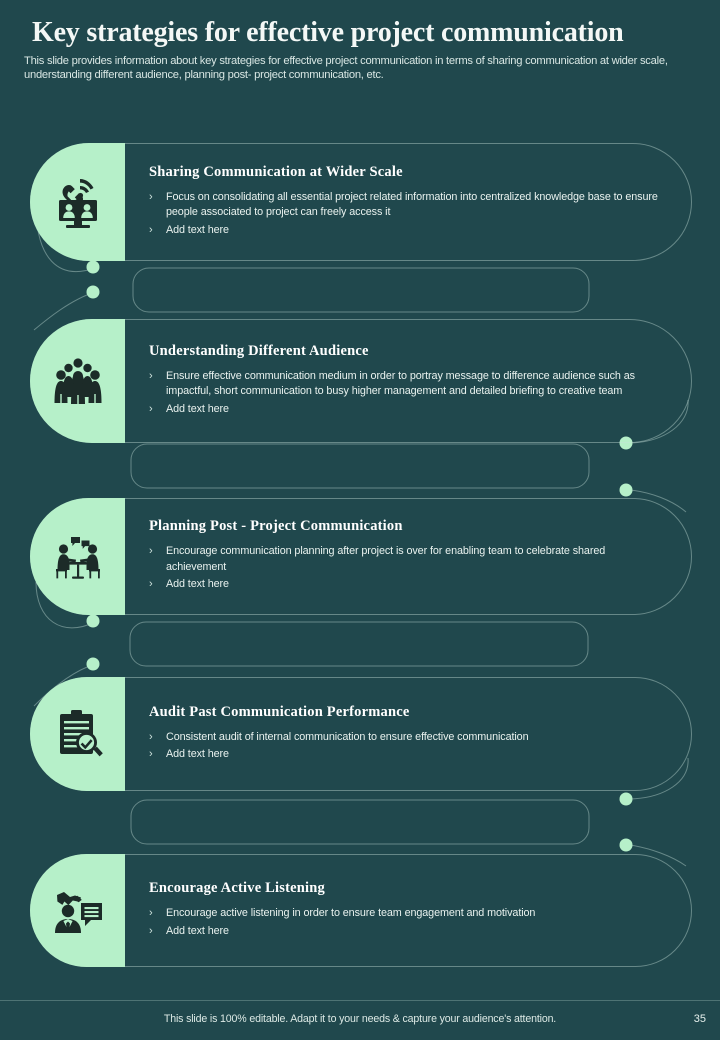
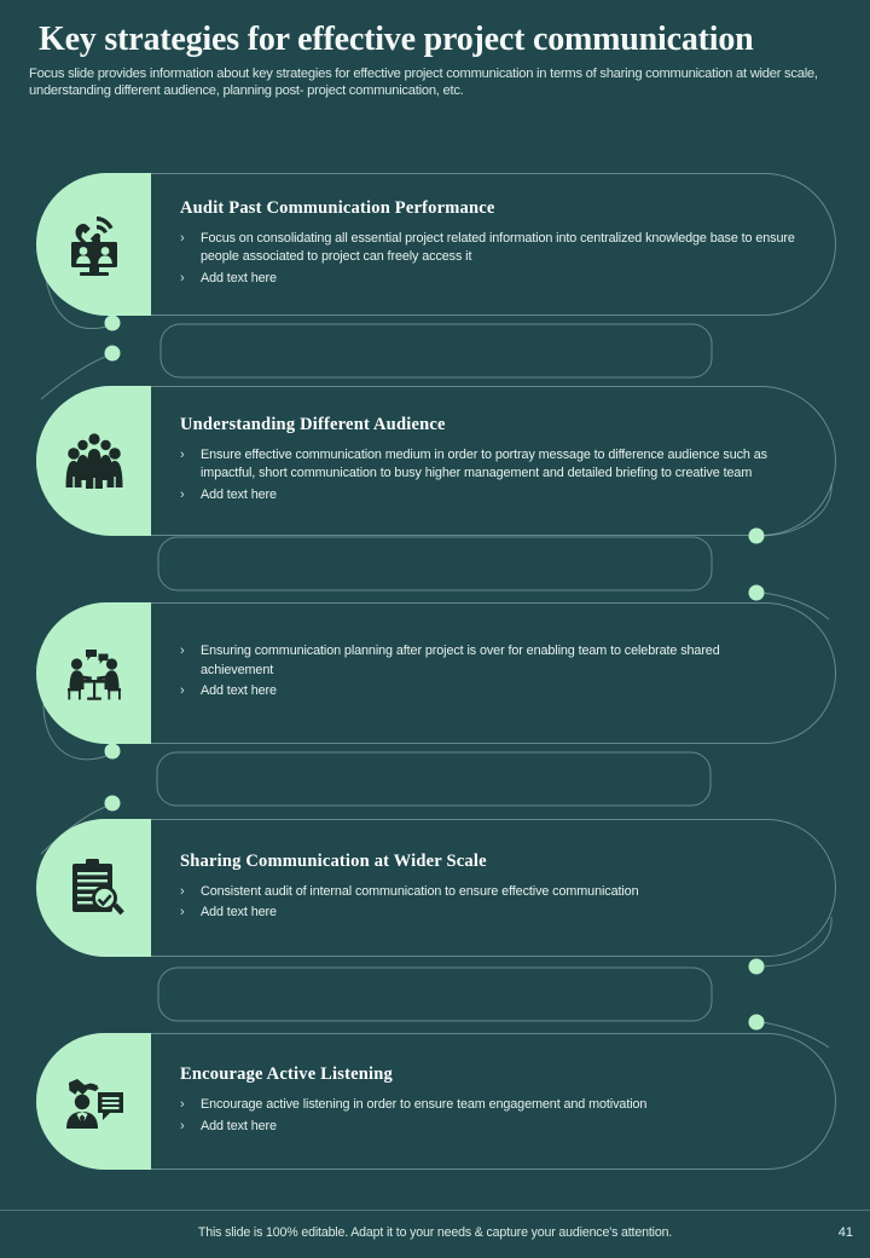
  Key strategies for effective project communication
- This slide provides information about key strategies for effective project communication in terms of sharing communication at wider scale, understanding different audience, planning post- project communication, etc.
+ Focus slide provides information about key strategies for effective project communication in terms of sharing communication at wider scale, understanding different audience, planning post- project communication, etc.
- Sharing Communication at Wider Scale
+ Audit Past Communication Performance
  ›
  Focus on consolidating all essential project related information into centralized knowledge base to ensure people associated to project can freely access it
  ›
  Add text here
  Understanding Different Audience
  ›
  Ensure effective communication medium in order to portray message to difference audience such as impactful, short communication to busy higher management and detailed briefing to creative team
  ›
  Add text here
- Planning Post - Project Communication
  ›
- Encourage communication planning after project is over for enabling team to celebrate shared achievement
+ Ensuring communication planning after project is over for enabling team to celebrate shared achievement
  ›
  Add text here
- Audit Past Communication Performance
+ Sharing Communication at Wider Scale
  ›
  Consistent audit of internal communication to ensure effective communication
  ›
  Add text here
  Encourage Active Listening
  ›
  Encourage active listening in order to ensure team engagement and motivation
  ›
  Add text here
  This slide is 100% editable. Adapt it to your needs & capture your audience's attention.
- 35
+ 41
